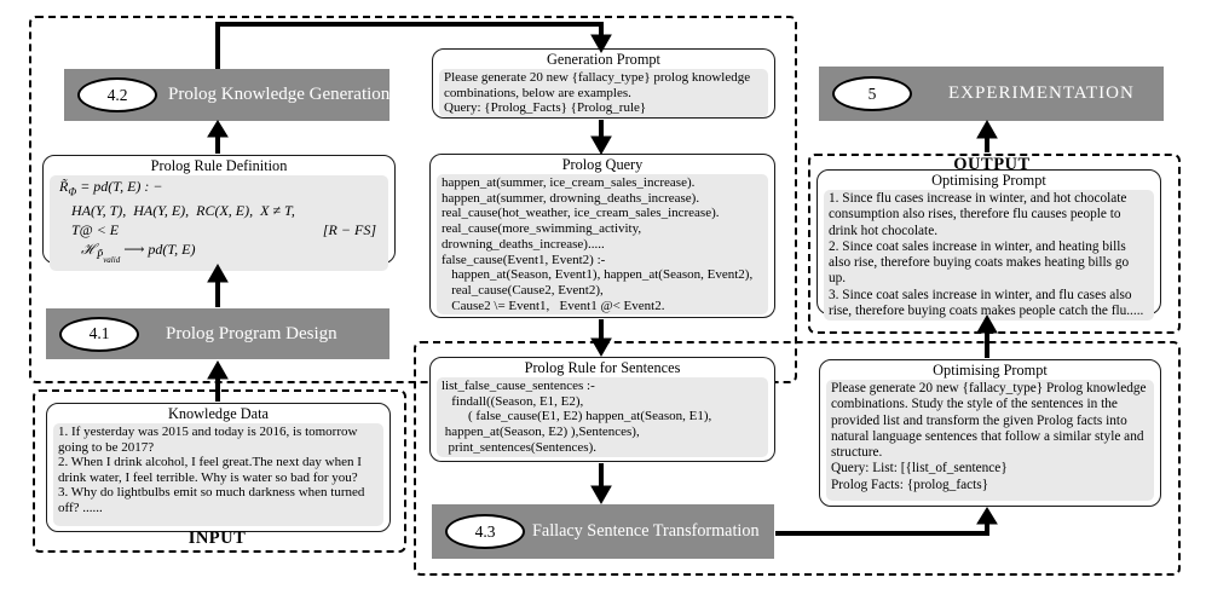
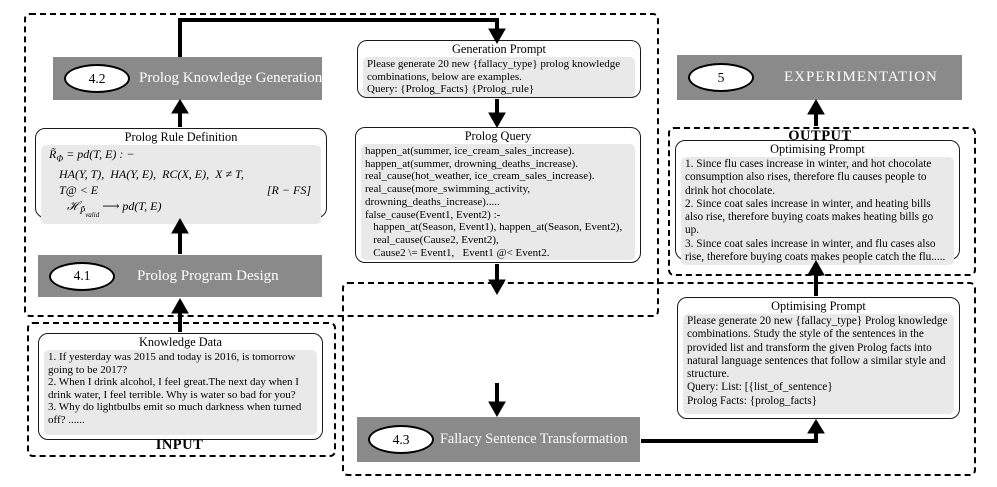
  INPUT
  OUTPUT
  4.2
  Prolog Knowledge Generation
  4.1
  Prolog Program Design
  4.3
  Fallacy Sentence Transformation
  5
  EXPERIMENTATION
  Prolog Rule Definition
  R̃Φ = pd(T, E) : −
  HA(Υ, T), HA(Υ, E), RC(X, E), X ≠ T,
  T@ < E
  [R − FS]
  ℋP̃valid ⟶ pd(T, E)
  Knowledge Data
  1. If yesterday was 2015 and today is 2016, is tomorrow going to be 2017?
  2. When I drink alcohol, I feel great.The next day when I drink water, I feel terrible. Why is water so bad for you?
  3. Why do lightbulbs emit so much darkness when turned off? ......
  Generation Prompt
  Please generate 20 new {fallacy_type} prolog knowledge combinations, below are examples.
  Query: {Prolog_Facts} {Prolog_rule}
  Prolog Query
  happen_at(summer, ice_cream_sales_increase).
  happen_at(summer, drowning_deaths_increase).
  real_cause(hot_weather, ice_cream_sales_increase).
  real_cause(more_swimming_activity,
  drowning_deaths_increase).....
  false_cause(Event1, Event2) :-
  happen_at(Season, Event1), happen_at(Season, Event2),
  real_cause(Cause2, Event2),
  Cause2 \= Event1, Event1 @< Event2.
- Prolog Rule for Sentences
- list_false_cause_sentences :-
- findall((Season, E1, E2),
- ( false_cause(E1, E2) happen_at(Season, E1),
- happen_at(Season, E2) ),Sentences),
- print_sentences(Sentences).
  Optimising Prompt
  1. Since flu cases increase in winter, and hot chocolate consumption also rises, therefore flu causes people to drink hot chocolate.
  2. Since coat sales increase in winter, and heating bills also rise, therefore buying coats makes heating bills go up.
  3. Since coat sales increase in winter, and flu cases also rise, therefore buying coats makes people catch the flu.....
  Optimising Prompt
  Please generate 20 new {fallacy_type} Prolog knowledge combinations. Study the style of the sentences in the provided list and transform the given Prolog facts into natural language sentences that follow a similar style and structure.
  Query: List: [{list_of_sentence}
  Prolog Facts: {prolog_facts}
